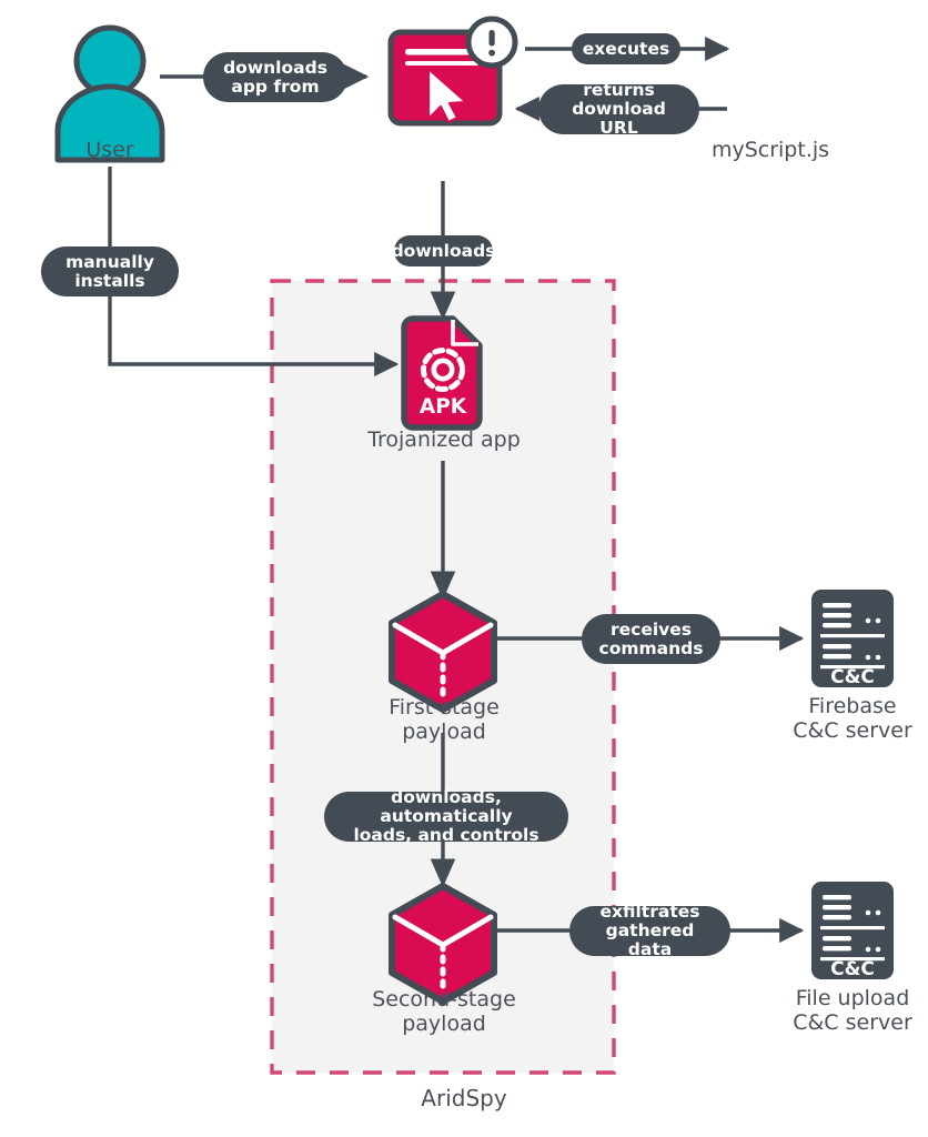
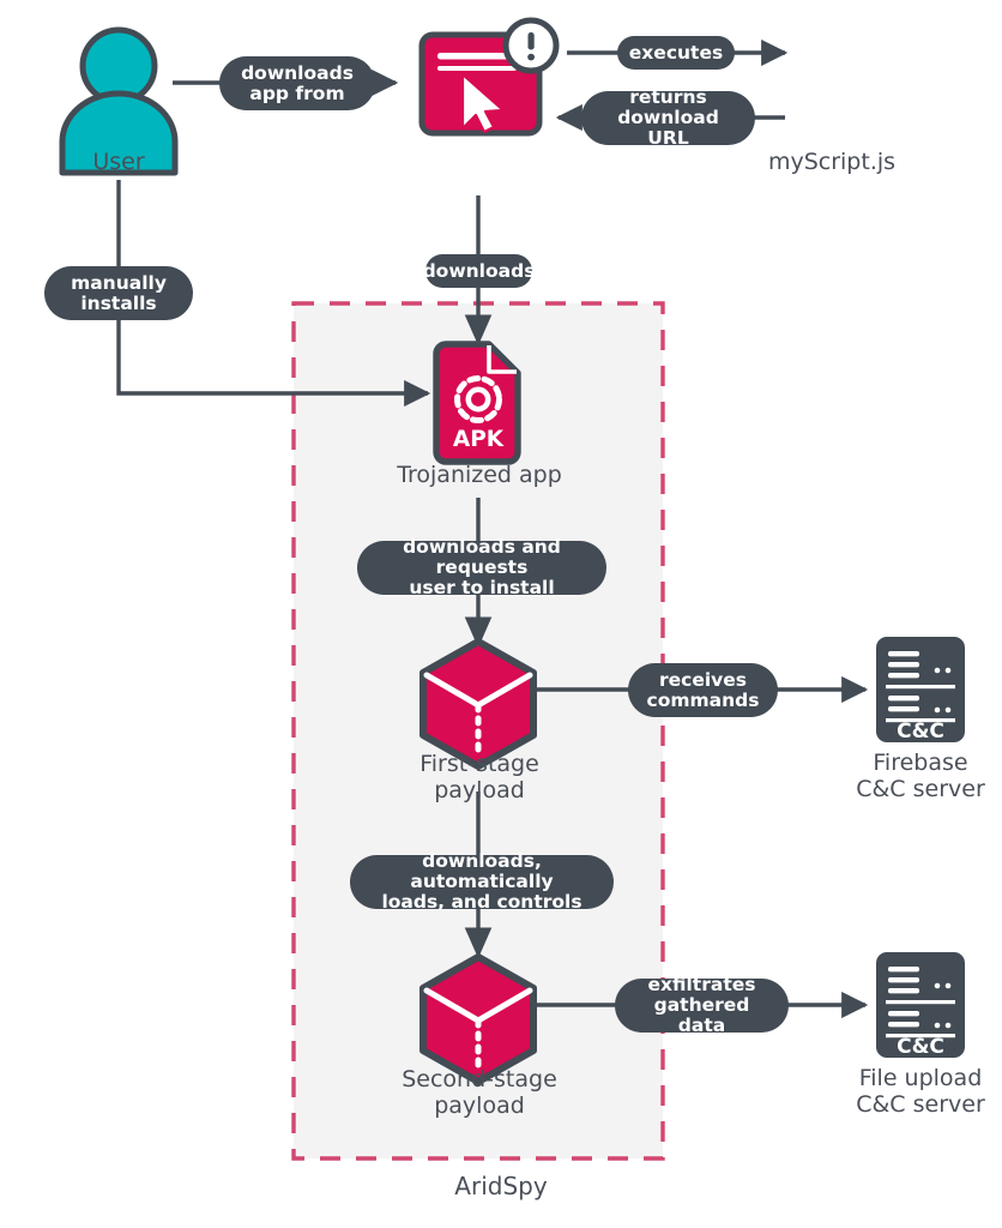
  APK
  C&C
  C&C
  User
  myScript.js
  Trojanized app
  First-stage
  payload
  Second-stage
  payload
  Firebase
  C&C server
  File upload
  C&C server
  downloads
  app from
  executes
  returns
  download URL
  manually
  installs
  downloads
+ downloads and requests
+ user to install
  receives
  commands
  downloads, automatically
  loads, and controls
  exfiltrates
  gathered data
  AridSpy
